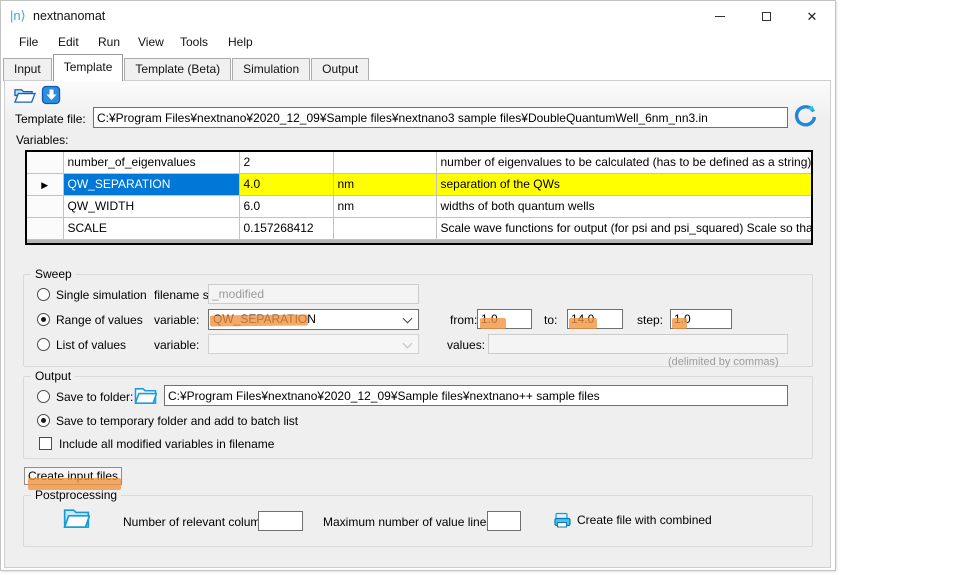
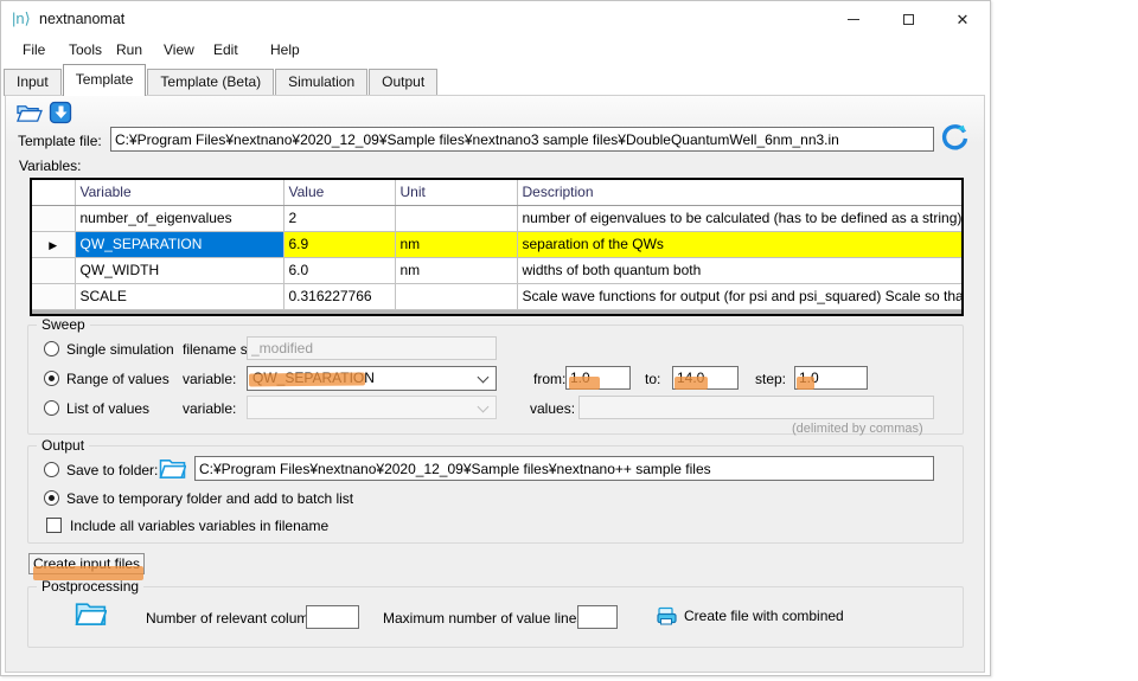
  |n⟩
  nextnanomat
  ✕
  File
- Edit
+ Tools
  Run
  View
- Tools
+ Edit
  Help
  Input
  Template
  Template (Beta)
  Simulation
  Output
  Template file:
  C:¥Program Files¥nextnano¥2020_12_09¥Sample files¥nextnano3 sample files¥DoubleQuantumWell_6nm_nn3.in
  Variables:
+ 	Variable	Value	Unit	Description
  	number_of_eigenvalues	2		number of eigenvalues to be calculated (has to be defined as a string)
- ▶	QW_SEPARATION	4.0	nm	separation of the QWs
+ ▶	QW_SEPARATION	6.9	nm	separation of the QWs
- 	QW_WIDTH	6.0	nm	widths of both quantum wells
+ 	QW_WIDTH	6.0	nm	widths of both quantum both
- 	SCALE	0.157268412		Scale wave functions for output (for psi and psi_squared) Scale so tha
+ 	SCALE	0.316227766		Scale wave functions for output (for psi and psi_squared) Scale so tha
  Sweep
  Single simulation
  _modified
  Range of values
  variable:
  QW_SEPARATION
  from:
  1.0
  to:
  14.0
  step:
  1.0
  List of values
  variable:
  values:
  (delimited by commas)
  Output
  Save to folder:
  C:¥Program Files¥nextnano¥2020_12_09¥Sample files¥nextnano++ sample files
  Save to temporary folder and add to batch list
- Include all modified variables in filename
+ Include all variables variables in filename
  Create input files
  Postprocessing
  Number of relevant colum
  Maximum number of value line
  Create file with combined
